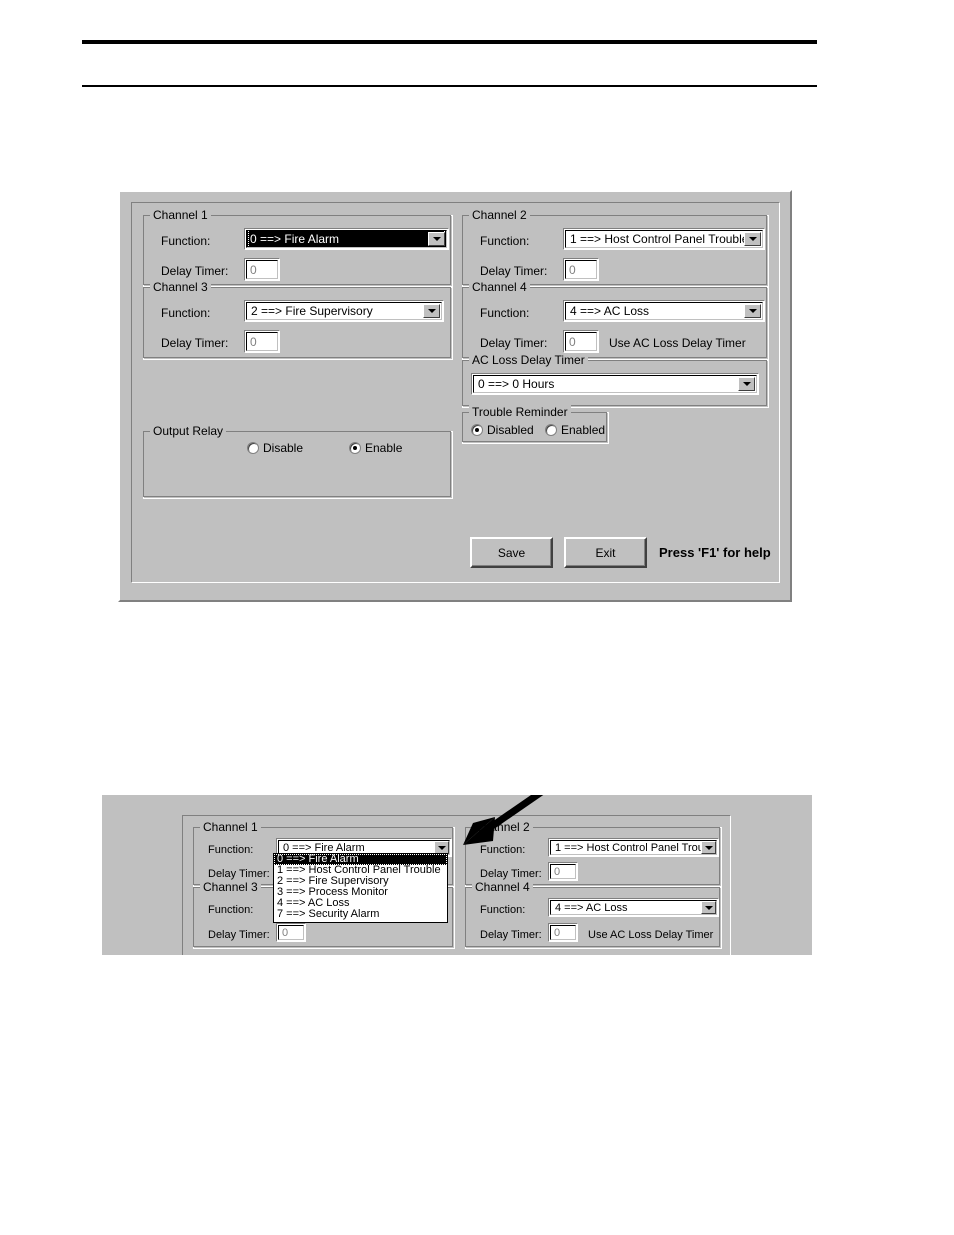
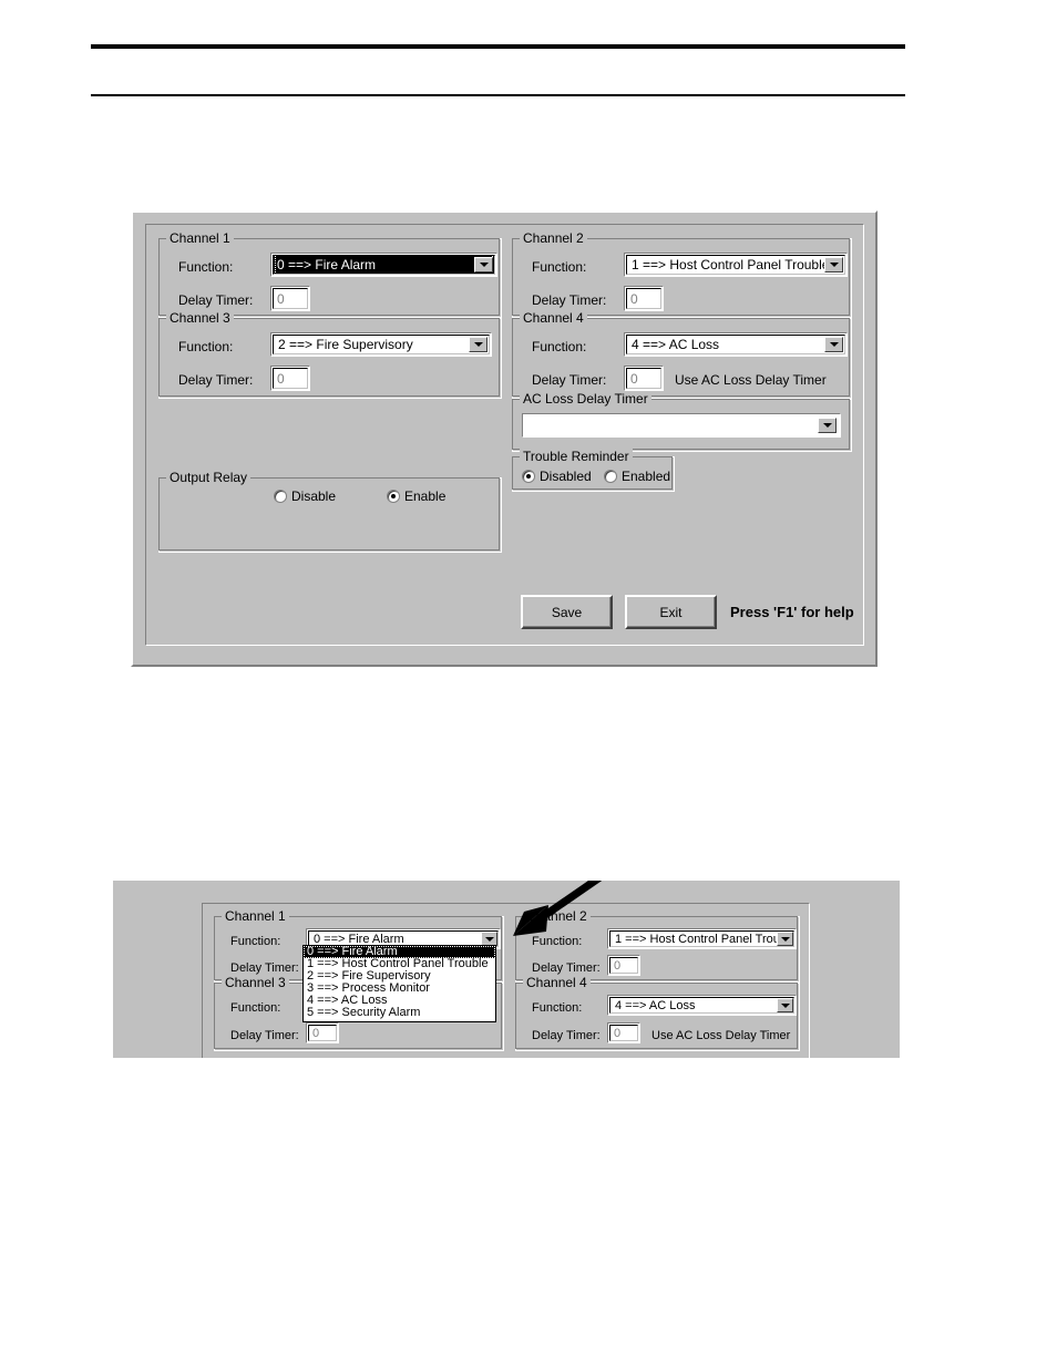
  Channel 1
  Function:
  0 ==> Fire Alarm
  Delay Timer:
  0
  Channel 3
  Function:
  2 ==> Fire Supervisory
  Delay Timer:
  0
  Channel 2
  Function:
  1 ==> Host Control Panel Troubl
  Delay Timer:
  0
  Channel 4
  Function:
  4 ==> AC Loss
  Delay Timer:
  0
  Use AC Loss Delay Timer
  AC Loss Delay Timer
- 0 ==> 0 Hours
  Trouble Reminder
  Disabled
  Enabled
  Output Relay
  Disable
  Enable
  Save
  Exit
  Press 'F1' for help
  Channel 1
  Function:
  0 ==> Fire Alarm
  Delay Timer:
  Channel 3
  Function:
  Delay Timer:
  0
  Function:
  1 ==> Host Control Panel Tro
  Delay Timer:
  0
  Channel 4
  Function:
  4 ==> AC Loss
  Delay Timer:
  0
  Use AC Loss Delay Timer
  0 ==> Fire Alarm
  1 ==> Host Control Panel Trouble
  2 ==> Fire Supervisory
  3 ==> Process Monitor
  4 ==> AC Loss
- 7 ==> Security Alarm
+ 5 ==> Security Alarm
